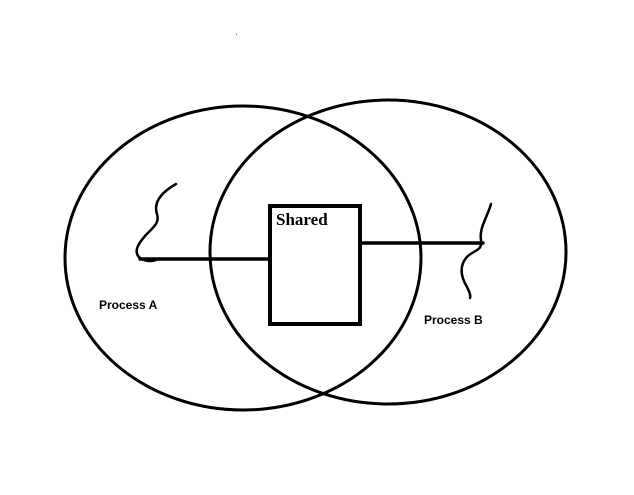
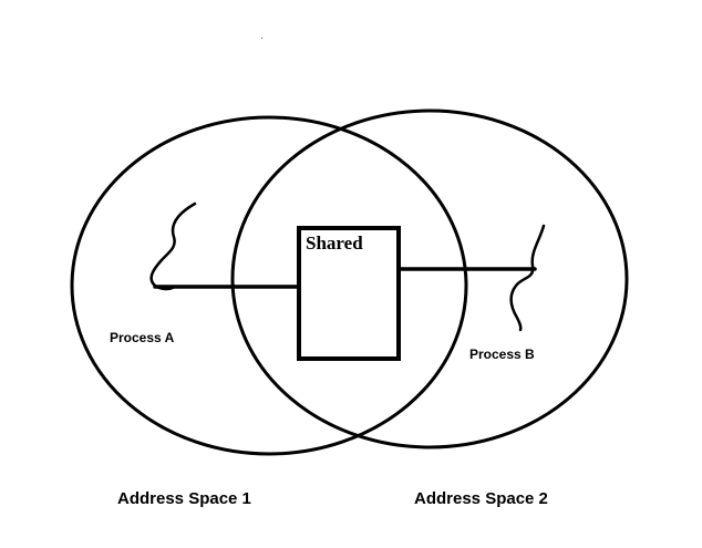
  Shared
  Process A
  Process B
+ Address Space 1
+ Address Space 2
  .
